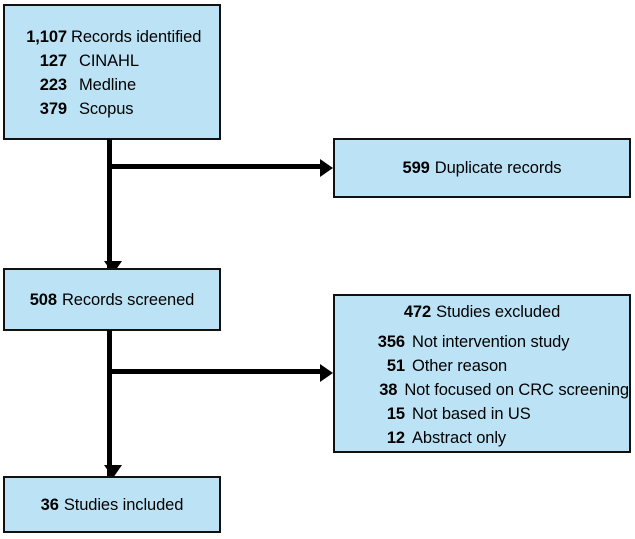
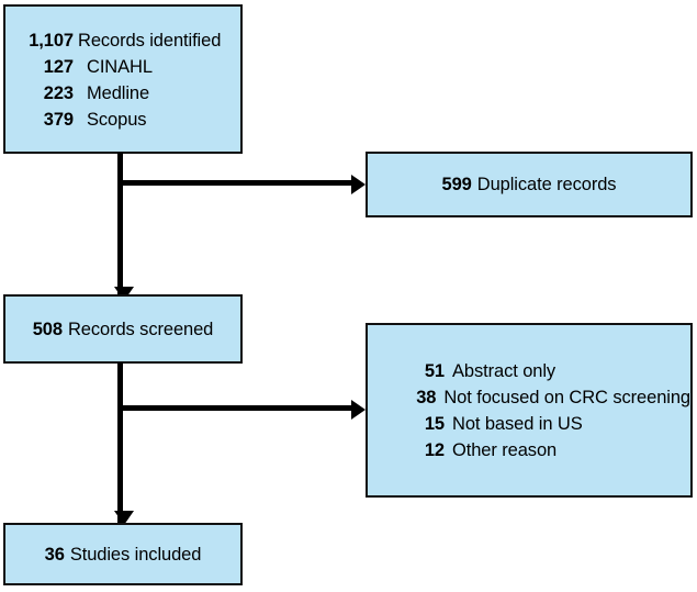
  1,107
  Records identified
  127
  CINAHL
  223
  Medline
  379
  Scopus
  599
  Duplicate records
  508
  Records screened
- 472
- Studies excluded
- 356
- Not intervention study
  51
- Other reason
+ Abstract only
  38
  Not focused on CRC screening
  15
  Not based in US
  12
- Abstract only
+ Other reason
  36
  Studies included
